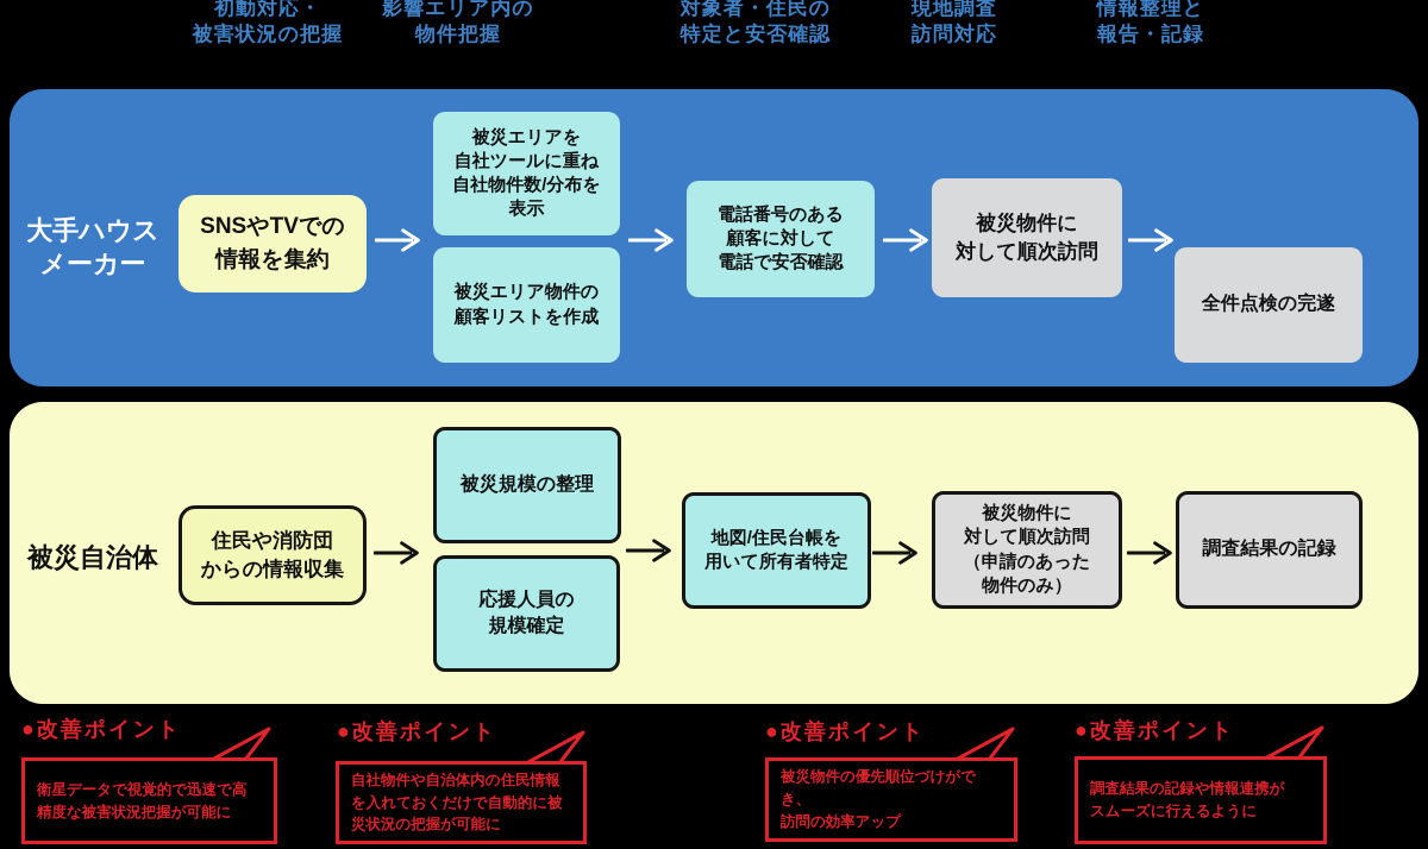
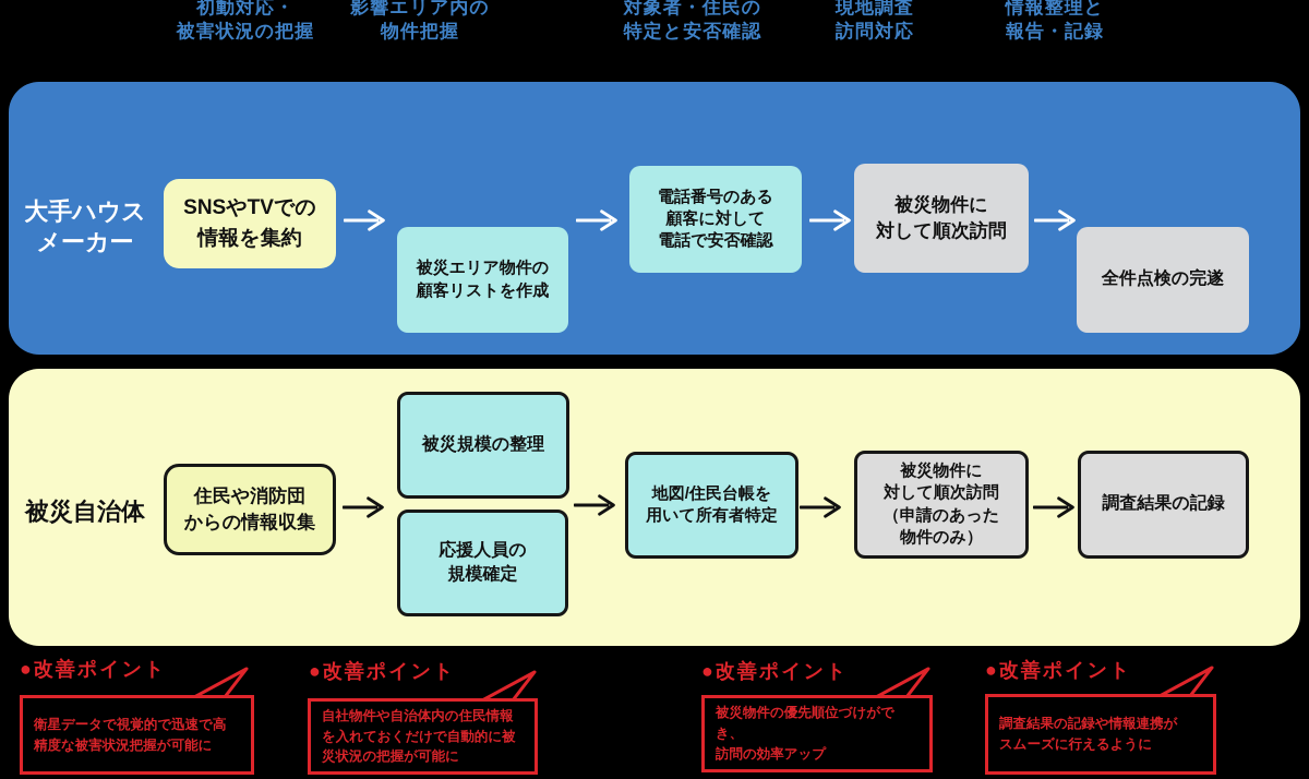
  初動対応・
  被害状況の把握
  影響エリア内の
  物件把握
  対象者・住民の
  特定と安否確認
  現地調査
  訪問対応
  情報整理と
  報告・記録
  大手ハウス
  メーカー
  SNSやTVでの
  情報を集約
- 被災エリアを
- 自社ツールに重ね
- 自社物件数/分布を
- 表示
  被災エリア物件の
  顧客リストを作成
  電話番号のある
  顧客に対して
  電話で安否確認
  被災物件に
  対して順次訪問
  全件点検の完遂
  被災自治体
  住民や消防団
  からの情報収集
  被災規模の整理
  応援人員の
  規模確定
  地図/住民台帳を
  用いて所有者特定
  被災物件に
  対して順次訪問
  （申請のあった
  物件のみ）
  調査結果の記録
  ●改善ポイント
  衛星データで視覚的で迅速で高
  精度な被害状況把握が可能に
  ●改善ポイント
  自社物件や自治体内の住民情報
  を入れておくだけで自動的に被
  災状況の把握が可能に
  ●改善ポイント
  被災物件の優先順位づけができ、
  訪問の効率アップ
  ●改善ポイント
  調査結果の記録や情報連携が
  スムーズに行えるように
